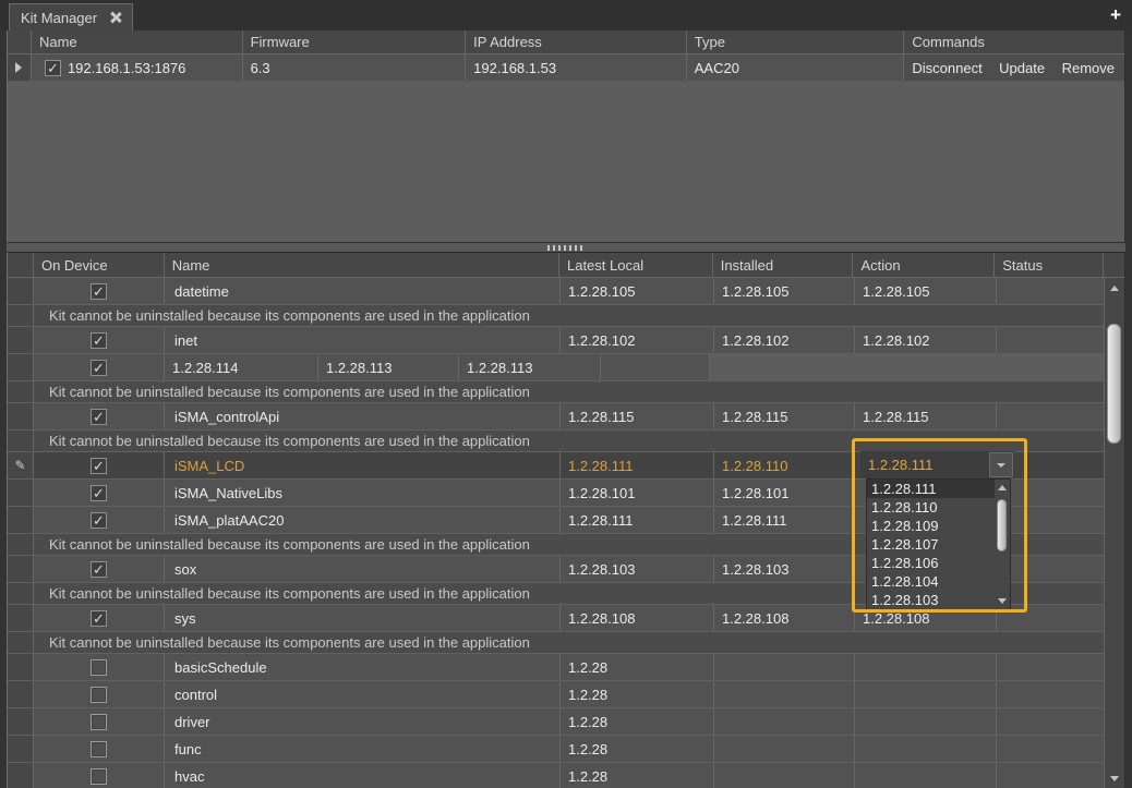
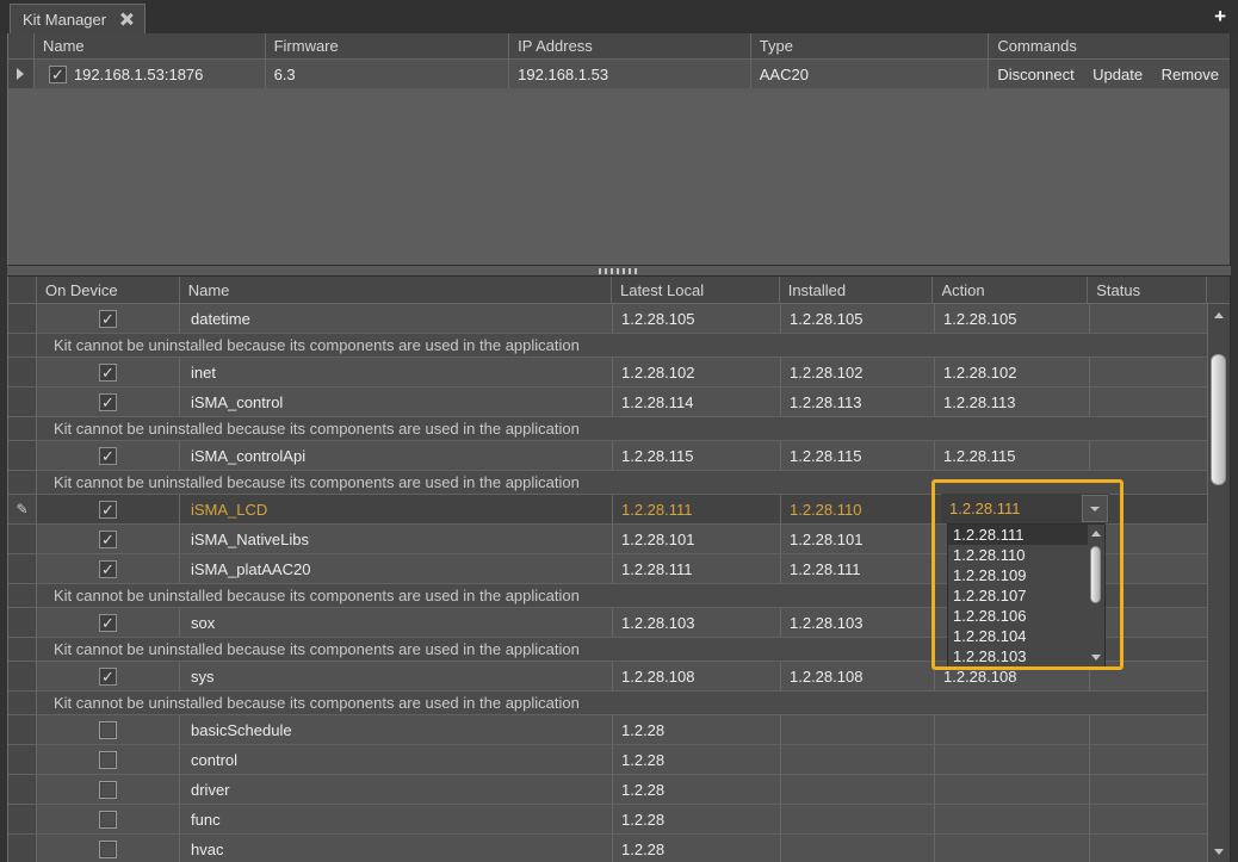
  Kit Manager
  +
  Name
  Firmware
  IP Address
  Type
  Commands
  ✓
  192.168.1.53:1876
  6.3
  192.168.1.53
  AAC20
  Disconnect
  Update
  Remove
  On Device
  Name
  Latest Local
  Installed
  Action
  Status
  ✓
  datetime
  1.2.28.105
  1.2.28.105
  1.2.28.105
  Kit cannot be uninstalled because its components are used in the application
  ✓
  inet
  1.2.28.102
  1.2.28.102
  1.2.28.102
  ✓
+ iSMA_control
  1.2.28.114
  1.2.28.113
  1.2.28.113
  Kit cannot be uninstalled because its components are used in the application
  ✓
  iSMA_controlApi
  1.2.28.115
  1.2.28.115
  1.2.28.115
  Kit cannot be uninstalled because its components are used in the application
  ✎
  ✓
  iSMA_LCD
  1.2.28.111
  1.2.28.110
  ✓
  iSMA_NativeLibs
  1.2.28.101
  1.2.28.101
  ✓
  iSMA_platAAC20
  1.2.28.111
  1.2.28.111
  Kit cannot be uninstalled because its components are used in the application
  ✓
  sox
  1.2.28.103
  1.2.28.103
  Kit cannot be uninstalled because its components are used in the application
  ✓
  sys
  1.2.28.108
  1.2.28.108
  1.2.28.108
  Kit cannot be uninstalled because its components are used in the application
  basicSchedule
  1.2.28
  control
  1.2.28
  driver
  1.2.28
  func
  1.2.28
  hvac
  1.2.28
  1.2.28.111
  1.2.28.111
  1.2.28.110
  1.2.28.109
  1.2.28.107
  1.2.28.106
  1.2.28.104
  1.2.28.103
